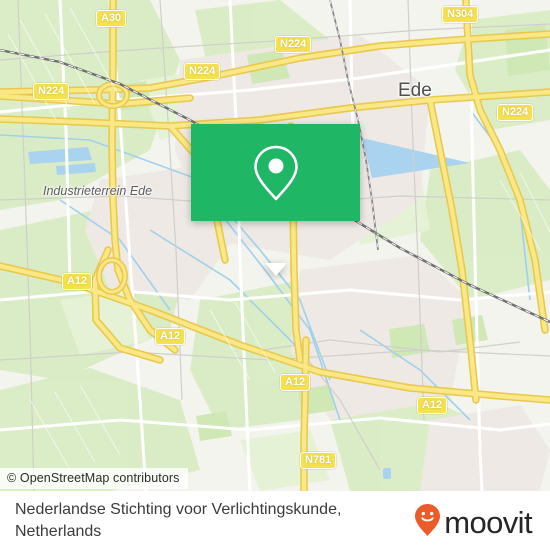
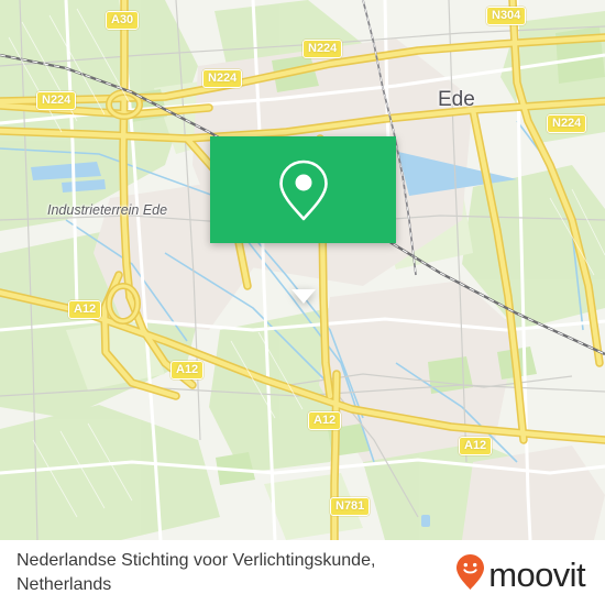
  Ede
  Industrieterrein Ede
  A30
  N304
  N224
  N224
  N224
  N224
  A12
  A12
  A12
  A12
  N781
- © OpenStreetMap contributors
  Nederlandse Stichting voor Verlichtingskunde,
  Netherlands
  moovit
